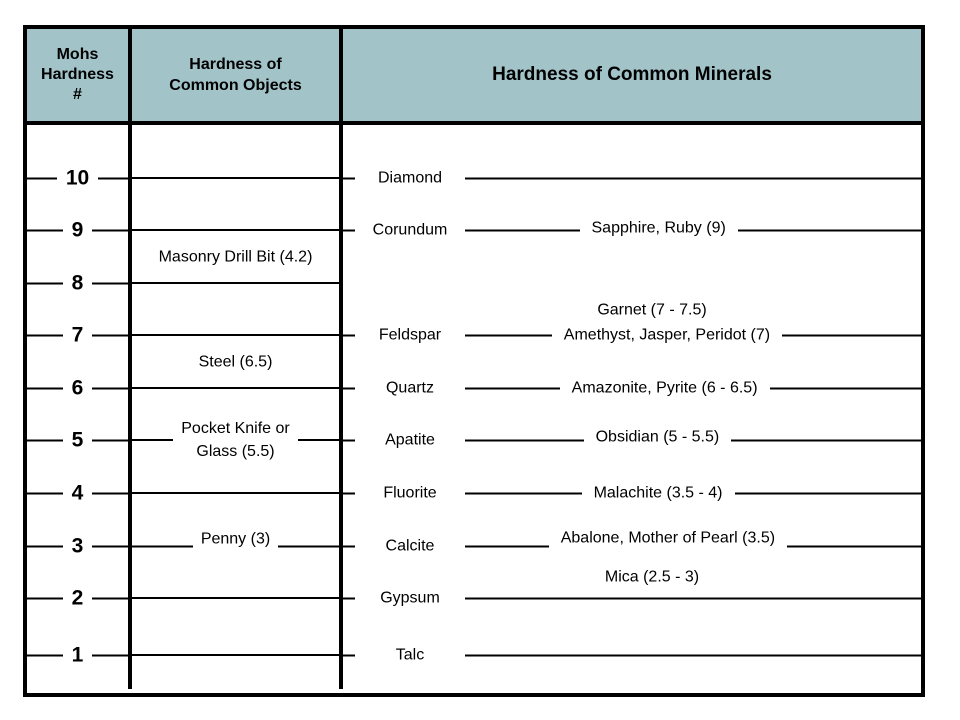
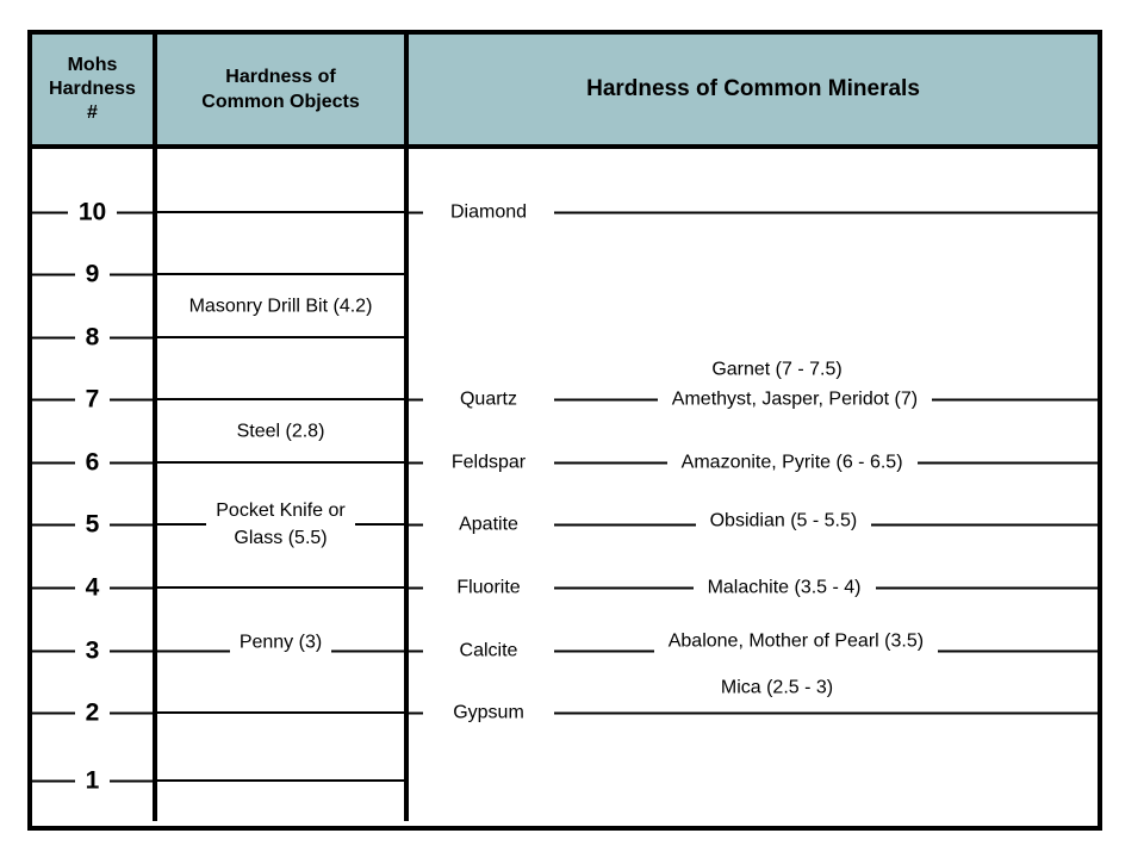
  Mohs
  Hardness
  #
  Hardness of
  Common Objects
  Hardness of Common Minerals
  10
  9
  8
  7
  6
  5
  4
  3
  2
  1
  Masonry Drill Bit (4.2)
- Steel (6.5)
+ Steel (2.8)
  Pocket Knife or
  Glass (5.5)
  Penny (3)
  Diamond
- Corundum
- Sapphire, Ruby (9)
  Garnet (7 - 7.5)
- Feldspar
+ Quartz
  Amethyst, Jasper, Peridot (7)
- Quartz
+ Feldspar
  Amazonite, Pyrite (6 - 6.5)
  Apatite
  Obsidian (5 - 5.5)
  Fluorite
  Malachite (3.5 - 4)
  Calcite
  Abalone, Mother of Pearl (3.5)
  Mica (2.5 - 3)
  Gypsum
- Talc
